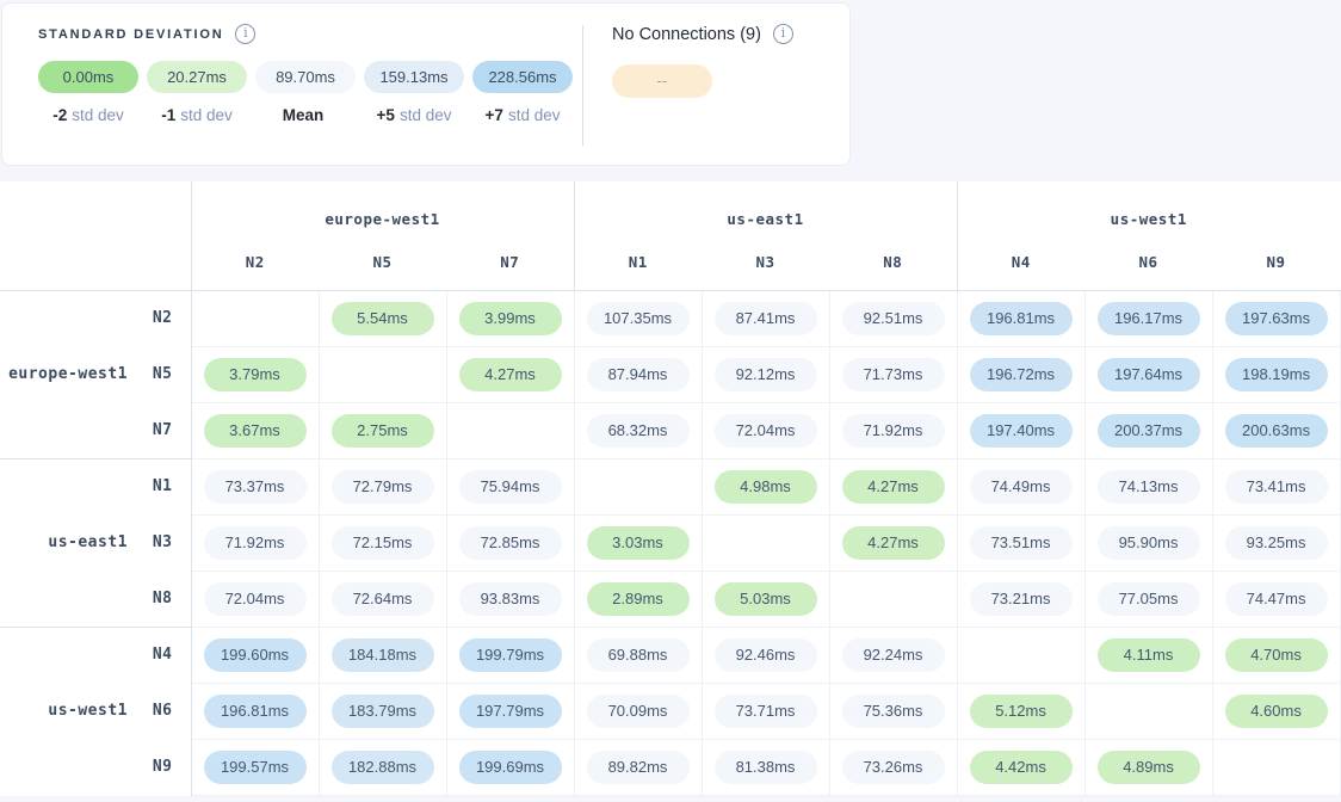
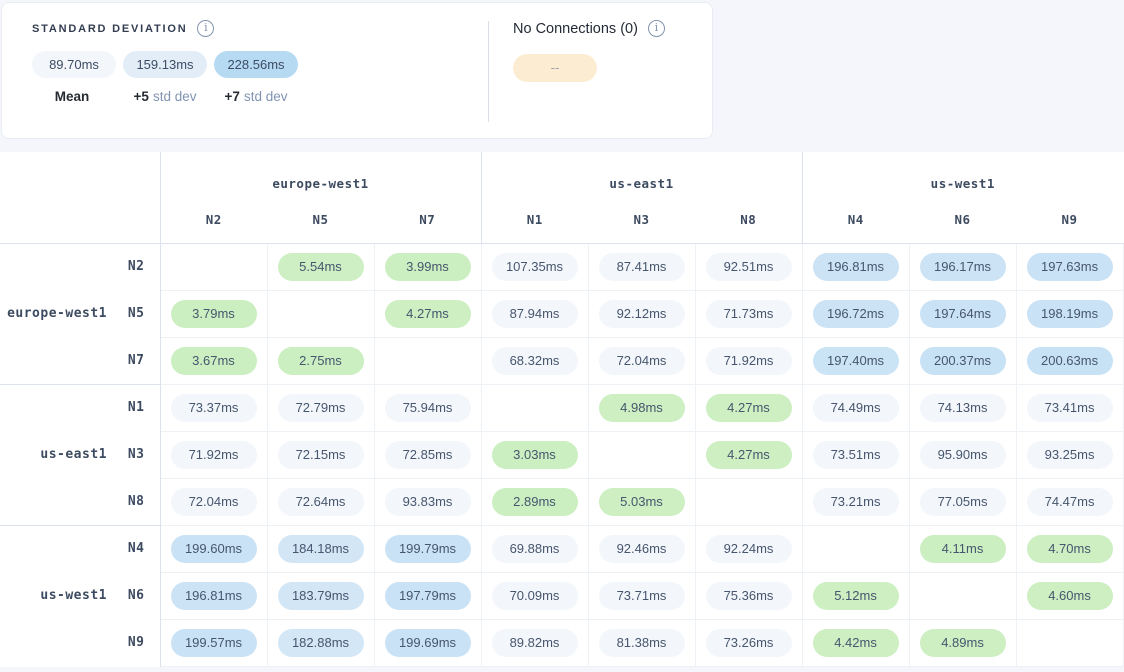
  STANDARD DEVIATION
  i
- 0.00ms
- -2 std dev
- 20.27ms
- -1 std dev
  89.70ms
  Mean
  159.13ms
  +5 std dev
  228.56ms
  +7 std dev
- No Connections (9)
+ No Connections (0)
  i
  --
  	europe-west1	us-east1	us-west1
  N2	N5	N7	N1	N3	N8	N4	N6	N9
  europe-west1	N2		5.54ms	3.99ms	107.35ms	87.41ms	92.51ms	196.81ms	196.17ms	197.63ms
  N5	3.79ms		4.27ms	87.94ms	92.12ms	71.73ms	196.72ms	197.64ms	198.19ms
  N7	3.67ms	2.75ms		68.32ms	72.04ms	71.92ms	197.40ms	200.37ms	200.63ms
  us-east1	N1	73.37ms	72.79ms	75.94ms		4.98ms	4.27ms	74.49ms	74.13ms	73.41ms
  N3	71.92ms	72.15ms	72.85ms	3.03ms		4.27ms	73.51ms	95.90ms	93.25ms
  N8	72.04ms	72.64ms	93.83ms	2.89ms	5.03ms		73.21ms	77.05ms	74.47ms
  us-west1	N4	199.60ms	184.18ms	199.79ms	69.88ms	92.46ms	92.24ms		4.11ms	4.70ms
  N6	196.81ms	183.79ms	197.79ms	70.09ms	73.71ms	75.36ms	5.12ms		4.60ms
  N9	199.57ms	182.88ms	199.69ms	89.82ms	81.38ms	73.26ms	4.42ms	4.89ms
